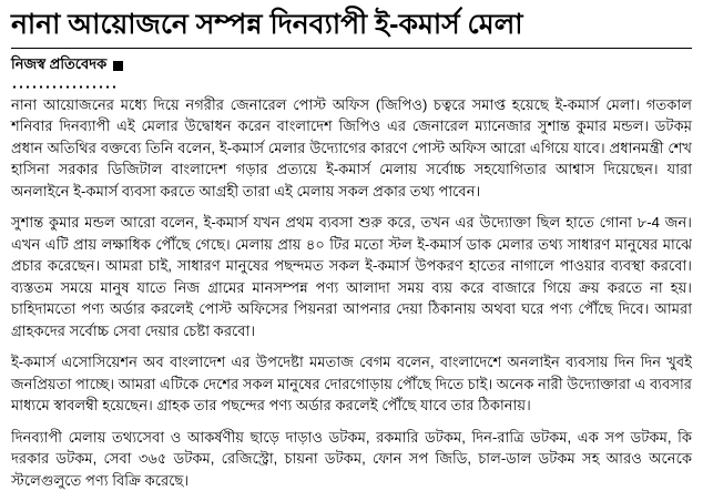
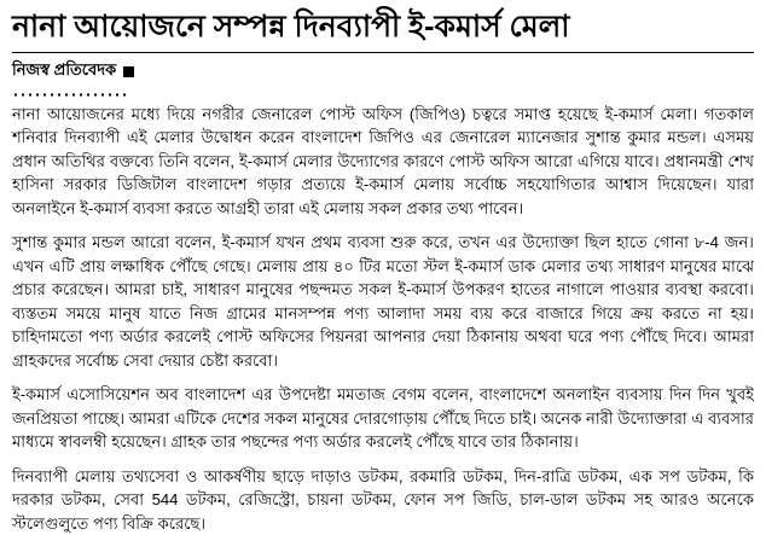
  নানা আয়োজনে সম্পন্ন দিনব্যাপী ই-কমার্স মেলা
  নিজস্ব প্রতিবেদক
- নানা আয়োজনের মধ্যে দিয়ে নগরীর জেনারেল পোস্ট অফিস (জিপিও) চত্বরে সমাপ্ত হয়েছে ই-কমার্স মেলা। গতকাল শনিবার দিনব্যাপী এই মেলার উদ্বোধন করেন বাংলাদেশ জিপিও এর জেনারেল ম্যানেজার সুশান্ত কুমার মন্ডল। ডটকম় প্রধান অতিথির বক্তব্যে তিনি বলেন, ই-কমার্স মেলার উদ্যোগের কারণে পোস্ট অফিস আরো এগিয়ে যাবে। প্রধানমন্ত্রী শেখ হাসিনা সরকার ডিজিটাল বাংলাদেশ গড়ার প্রত্যয়ে ই-কমার্স মেলায় সর্বোচ্চ সহযোগিতার আশ্বাস দিয়েছেন। যারা অনলাইনে ই-কমার্স ব্যবসা করতে আগ্রহী তারা এই মেলায় সকল প্রকার তথ্য পাবেন।
+ নানা আয়োজনের মধ্যে দিয়ে নগরীর জেনারেল পোস্ট অফিস (জিপিও) চত্বরে সমাপ্ত হয়েছে ই-কমার্স মেলা। গতকাল শনিবার দিনব্যাপী এই মেলার উদ্বোধন করেন বাংলাদেশ জিপিও এর জেনারেল ম্যানেজার সুশান্ত কুমার মন্ডল। এসময় প্রধান অতিথির বক্তব্যে তিনি বলেন, ই-কমার্স মেলার উদ্যোগের কারণে পোস্ট অফিস আরো এগিয়ে যাবে। প্রধানমন্ত্রী শেখ হাসিনা সরকার ডিজিটাল বাংলাদেশ গড়ার প্রত্যয়ে ই-কমার্স মেলায় সর্বোচ্চ সহযোগিতার আশ্বাস দিয়েছেন। যারা অনলাইনে ই-কমার্স ব্যবসা করতে আগ্রহী তারা এই মেলায় সকল প্রকার তথ্য পাবেন।
  সুশান্ত কুমার মন্ডল আরো বলেন, ই-কমার্স যখন প্রথম ব্যবসা শুরু করে, তখন এর উদ্যোক্তা ছিল হাতে গোনা ৮-4 জন। এখন এটি প্রায় লক্ষাধিক পৌঁছে গেছে। মেলায় প্রায় ৪০ টির মতো স্টল ই-কমার্স ডাক মেলার তথ্য সাধারণ মানুষের মাঝে প্রচার করেছেন। আমরা চাই, সাধারণ মানুষের পছন্দমত সকল ই-কমার্স উপকরণ হাতের নাগালে পাওয়ার ব্যবস্থা করবো। ব্যস্ততম সময়ে মানুষ যাতে নিজ গ্রামের মানসম্পন্ন পণ্য আলাদা সময় ব্যয় করে বাজারে গিয়ে ক্রয় করতে না হয়। চাহিদামতো পণ্য অর্ডার করলেই পোস্ট অফিসের পিয়নরা আপনার দেয়া ঠিকানায় অথবা ঘরে পণ্য পৌঁছে দিবে। আমরা গ্রাহকদের সর্বোচ্চ সেবা দেয়ার চেষ্টা করবো।
  ই-কমার্স এসোসিয়েশন অব বাংলাদেশ এর উপদেষ্টা মমতাজ বেগম বলেন, বাংলাদেশে অনলাইন ব্যবসায় দিন দিন খুবই জনপ্রিয়তা পাচ্ছে। আমরা এটিকে দেশের সকল মানুষের দোরগোড়ায় পৌঁছে দিতে চাই। অনেক নারী উদ্যোক্তারা এ ব্যবসার মাধ্যমে স্বাবলম্বী হয়েছেন। গ্রাহক তার পছন্দের পণ্য অর্ডার করলেই পৌঁছে যাবে তার ঠিকানায়।
- দিনব্যাপী মেলায় তথ্যসেবা ও আকর্ষণীয় ছাড়ে দাড়াও ডটকম, রকমারি ডটকম, দিন-রাত্রি ডটকম, এক সপ ডটকম, কি দরকার ডটকম, সেবা ৩৬৫ ডটকম, রেজিস্ট্রো, চায়না ডটকম, ফোন সপ জিডি, চাল-ডাল ডটকম সহ আরও অনেকে স্টলেগুলুতে পণ্য বিক্রি করেছে।
+ দিনব্যাপী মেলায় তথ্যসেবা ও আকর্ষণীয় ছাড়ে দাড়াও ডটকম, রকমারি ডটকম, দিন-রাত্রি ডটকম, এক সপ ডটকম, কি দরকার ডটকম, সেবা 544 ডটকম, রেজিস্ট্রো, চায়না ডটকম, ফোন সপ জিডি, চাল-ডাল ডটকম সহ আরও অনেকে স্টলেগুলুতে পণ্য বিক্রি করেছে।
